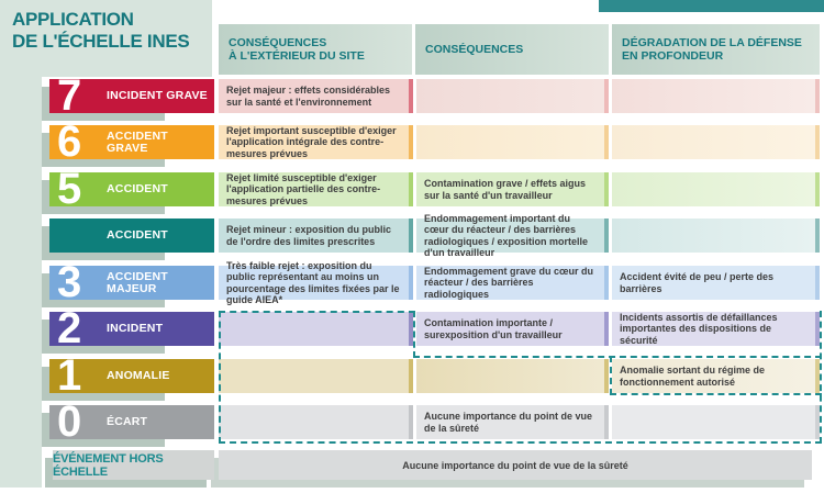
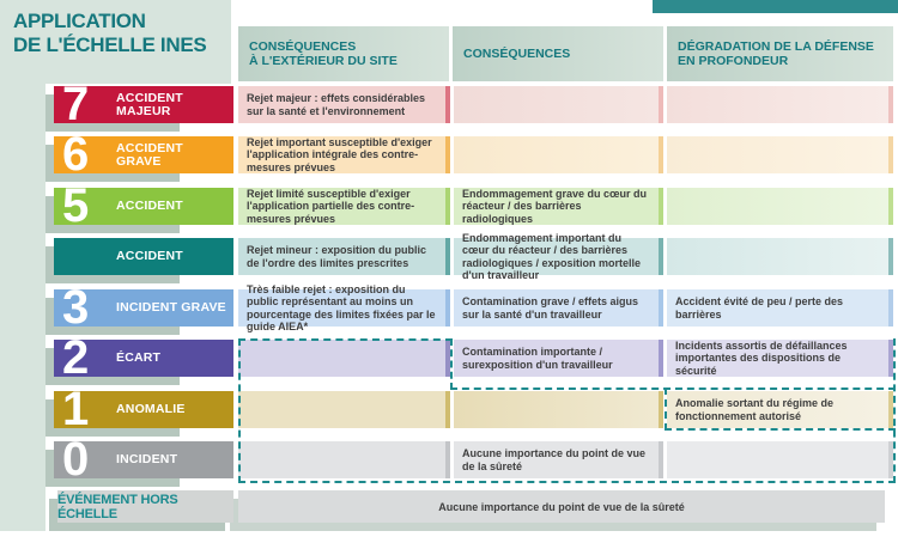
  APPLICATION
  DE L'ÉCHELLE INES
  CONSÉQUENCES
  À L'EXTÉRIEUR DU SITE
  CONSÉQUENCES
  DÉGRADATION DE LA DÉFENSE
  EN PROFONDEUR
  7
- INCIDENT GRAVE
+ ACCIDENT MAJEUR
  Rejet majeur : effets considérables sur la santé et l'environnement
  6
  ACCIDENT GRAVE
  Rejet important susceptible d'exiger l'application intégrale des contre-mesures prévues
  5
  ACCIDENT
  Rejet limité susceptible d'exiger l'application partielle des contre-mesures prévues
- Contamination grave / effets aigus sur la santé d'un travailleur
+ Endommagement grave du cœur du réacteur / des barrières radiologiques
  ACCIDENT
  Rejet mineur : exposition du public de l'ordre des limites prescrites
  Endommagement important du cœur du réacteur / des barrières radiologiques / exposition mortelle d'un travailleur
  3
- ACCIDENT MAJEUR
+ INCIDENT GRAVE
  Très faible rejet : exposition du public représentant au moins un pourcentage des limites fixées par le guide AIEA*
- Endommagement grave du cœur du réacteur / des barrières radiologiques
+ Contamination grave / effets aigus sur la santé d'un travailleur
  Accident évité de peu / perte des barrières
  2
- INCIDENT
+ ÉCART
  Contamination importante / surexposition d'un travailleur
  Incidents assortis de défaillances importantes des dispositions de sécurité
  1
  ANOMALIE
  Anomalie sortant du régime de fonctionnement autorisé
  0
- ÉCART
+ INCIDENT
  Aucune importance du point de vue de la sûreté
  ÉVÉNEMENT HORS ÉCHELLE
  Aucune importance du point de vue de la sûreté
